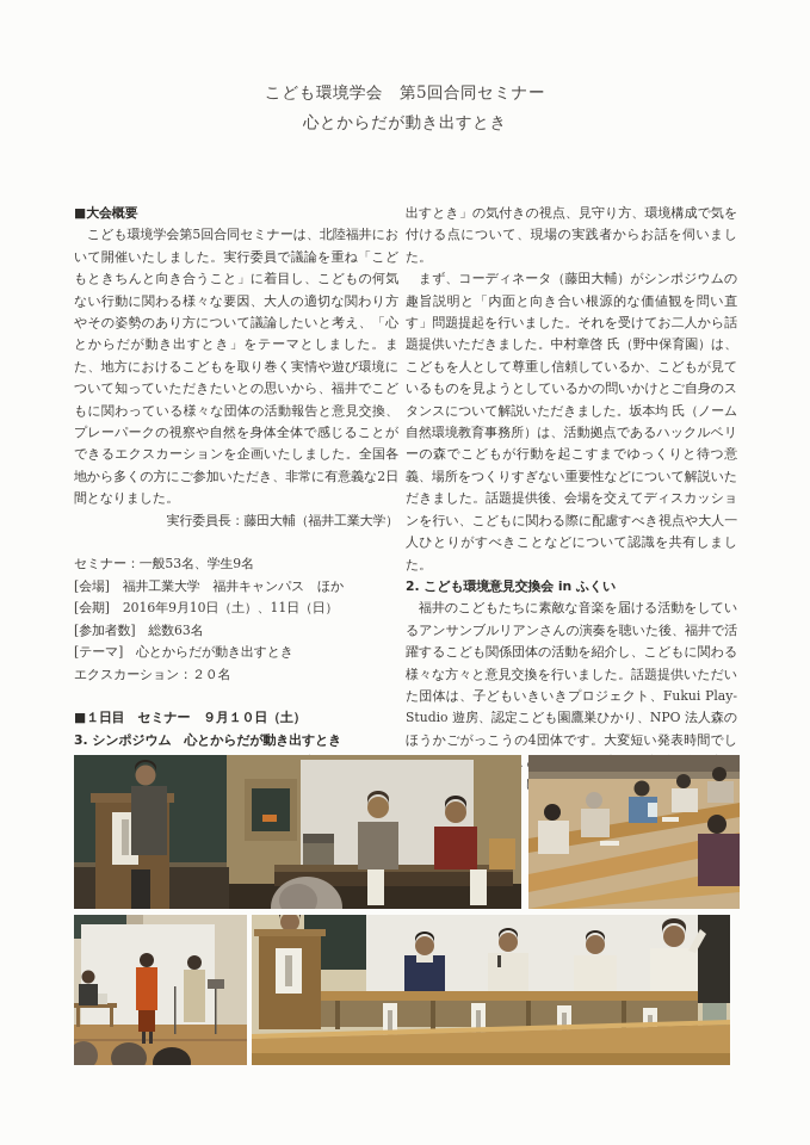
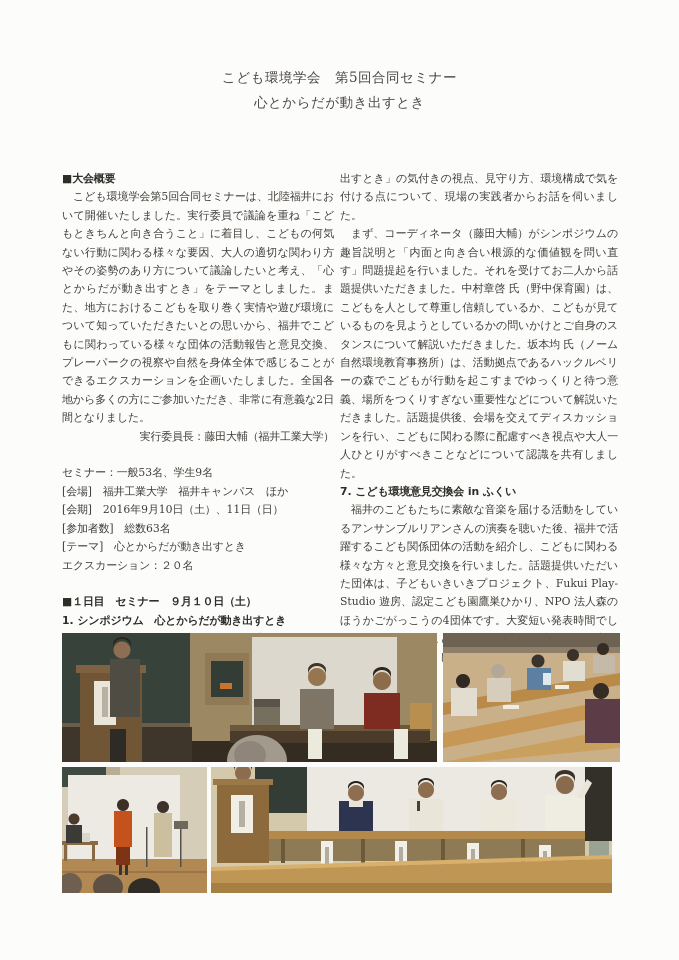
  こども環境学会 第5回合同セミナー
  心とからだが動き出すとき
  ■大会概要
  こども環境学会第5回合同セミナーは、北陸福井において開催いたしました。実行委員で議論を重ね「こどもときちんと向き合うこと」に着目し、こどもの何気ない行動に関わる様々な要因、大人の適切な関わり方やその姿勢のあり方について議論したいと考え、「心とからだが動き出すとき」をテーマとしました。また、地方におけるこどもを取り巻く実情や遊び環境について知っていただきたいとの思いから、福井でこどもに関わっている様々な団体の活動報告と意見交換、プレーパークの視察や自然を身体全体で感じることができるエクスカーションを企画いたしました。全国各地から多くの方にご参加いただき、非常に有意義な2日間となりました。
  実行委員長：藤田大輔（福井工業大学）
  セミナー：一般53名、学生9名
  [会場] 福井工業大学 福井キャンパス ほか
  [会期] 2016年9月10日（土）、11日（日）
  [参加者数] 総数63名
  [テーマ] 心とからだが動き出すとき
  エクスカーション：２０名
  ■１日目 セミナー ９月１０日（土）
- 3. シンポジウム 心とからだが動き出すとき
+ 1. シンポジウム 心とからだが動き出すとき
  出すとき」の気付きの視点、見守り方、環境構成で気を付ける点について、現場の実践者からお話を伺いました。
  まず、コーディネータ（藤田大輔）がシンポジウムの趣旨説明と「内面と向き合い根源的な価値観を問い直す」問題提起を行いました。それを受けてお二人から話題提供いただきました。中村章啓 氏（野中保育園）は、こどもを人として尊重し信頼しているか、こどもが見ているものを見ようとしているかの問いかけとご自身のスタンスについて解説いただきました。坂本均 氏（ノーム自然環境教育事務所）は、活動拠点であるハックルベリーの森でこどもが行動を起こすまでゆっくりと待つ意義、場所をつくりすぎない重要性などについて解説いただきました。話題提供後、会場を交えてディスカッションを行い、こどもに関わる際に配慮すべき視点や大人一人ひとりがすべきことなどについて認識を共有しました。
- 2. こども環境意見交換会 in ふくい
+ 7. こども環境意見交換会 in ふくい
  福井のこどもたちに素敵な音楽を届ける活動をしているアンサンブルリアンさんの演奏を聴いた後、福井で活躍するこども関係団体の活動を紹介し、こどもに関わる様々な方々と意見交換を行いました。話題提供いただいた団体は、子どもいきいきプロジェクト、Fukui Play-Studio 遊房、認定こども園鷹巣ひかり、NPO 法人森のほうかごがっこうの4団体です。大変短い発表時間でし
